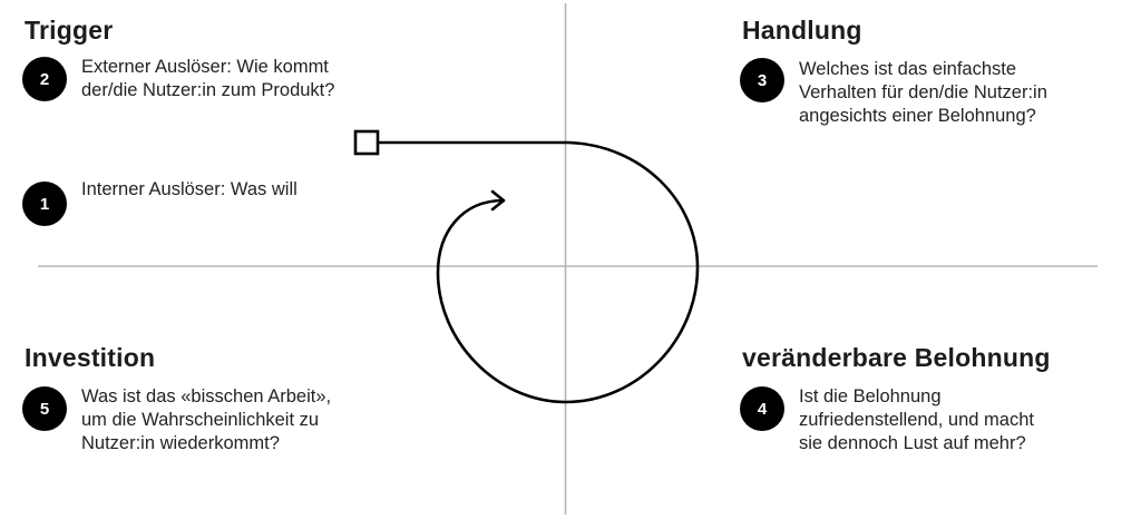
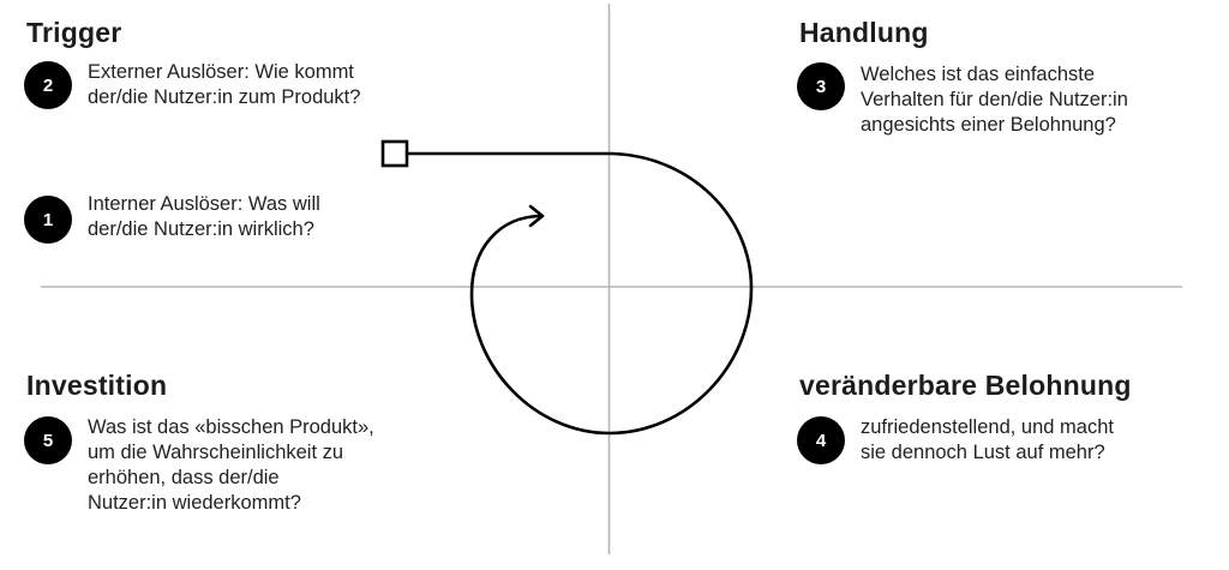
  Trigger
  2
  Externer Auslöser: Wie kommt
  der/die Nutzer:in zum Produkt?
  1
  Interner Auslöser: Was will
+ der/die Nutzer:in wirklich?
  Handlung
  3
  Welches ist das einfachste
  Verhalten für den/die Nutzer:in
  angesichts einer Belohnung?
  Investition
  5
- Was ist das «bisschen Arbeit»,
+ Was ist das «bisschen Produkt»,
  um die Wahrscheinlichkeit zu
+ erhöhen, dass der/die
  Nutzer:in wiederkommt?
  veränderbare Belohnung
  4
- Ist die Belohnung
  zufriedenstellend, und macht
  sie dennoch Lust auf mehr?
